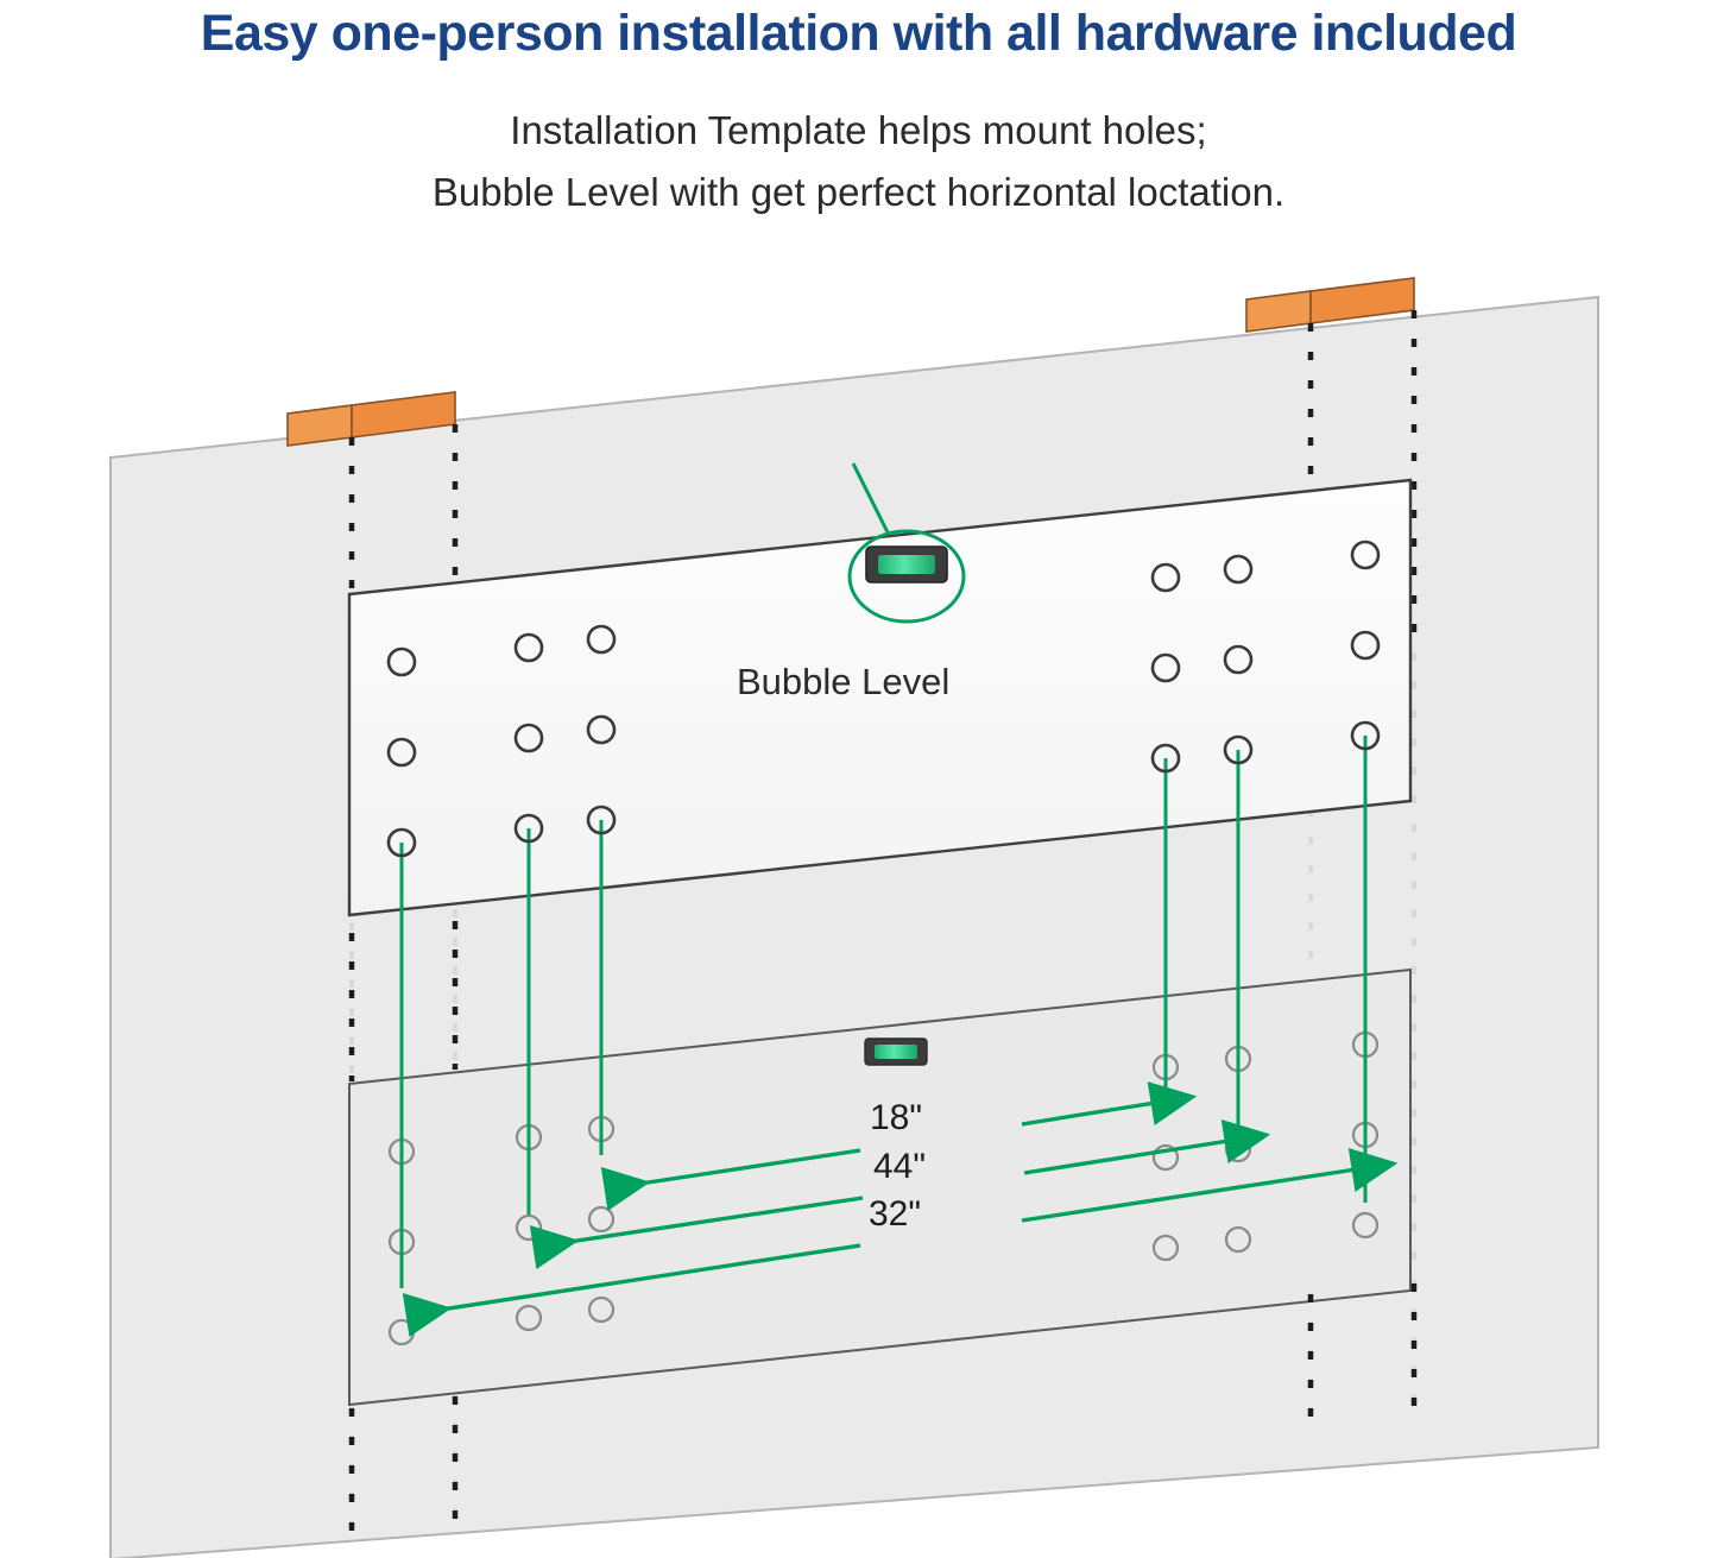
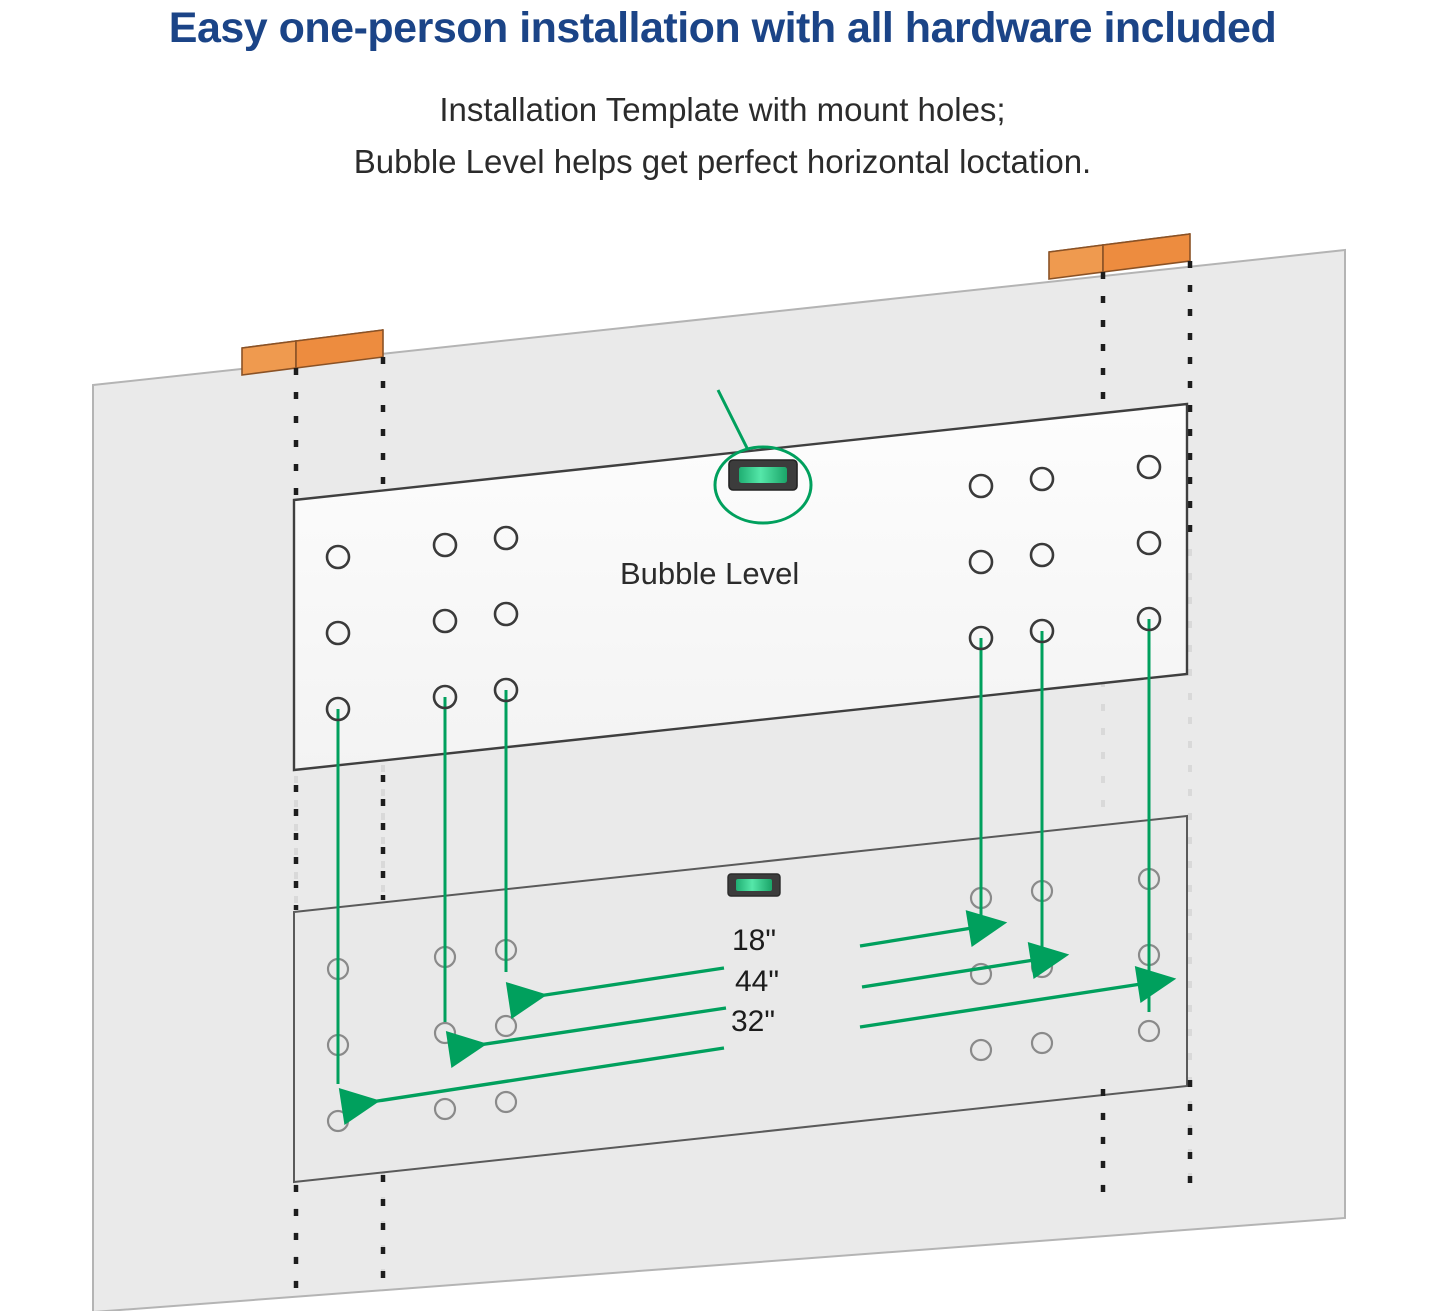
  Easy one-person installation with all hardware included
- Installation Template helps mount holes;
+ Installation Template with mount holes;
- Bubble Level with get perfect horizontal loctation.
+ Bubble Level helps get perfect horizontal loctation.
  Bubble Level
  18"
  44"
  32"
